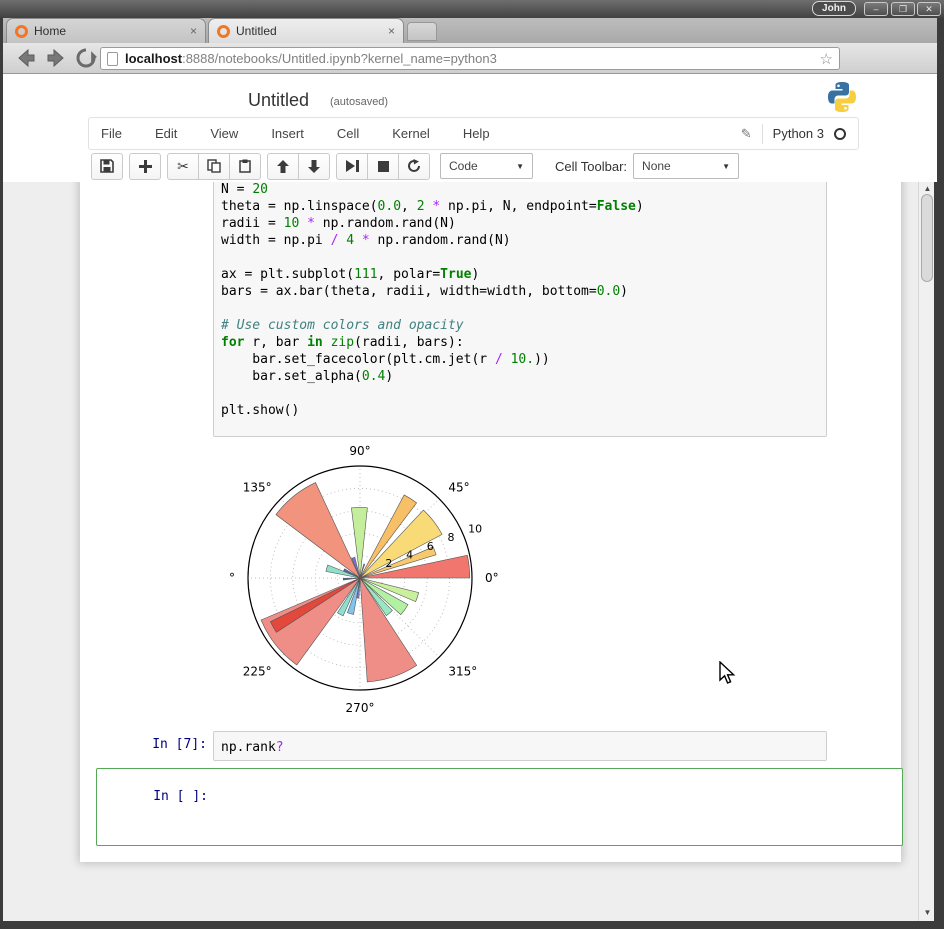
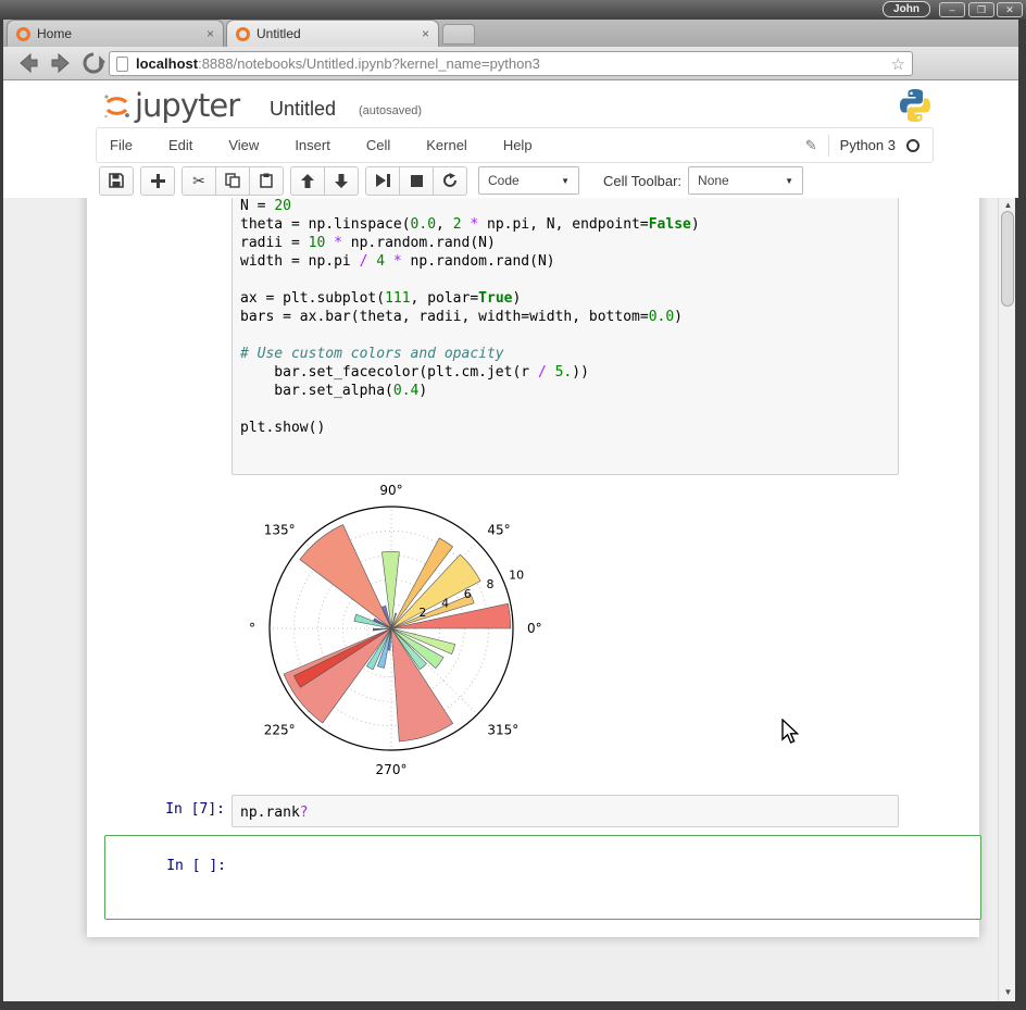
  John
  –
  ❐
  ✕
  Home
  ×
  Untitled
  ×
  localhost:8888/notebooks/Untitled.ipynb?kernel_name=python3
  ☆
+ jupyter
  Untitled
  (autosaved)
  File
  Edit
  View
  Insert
  Cell
  Kernel
  Help
  ✎
  Python 3
  ✂
  Code
  ▼
  Cell Toolbar:
  None
  ▼
  N = 20
  theta = np.linspace(0.0, 2 * np.pi, N, endpoint=False)
  radii = 10 * np.random.rand(N)
  width = np.pi / 4 * np.random.rand(N)
  ax = plt.subplot(111, polar=True)
  bars = ax.bar(theta, radii, width=width, bottom=0.0)
  # Use custom colors and opacity
- for r, bar in zip(radii, bars):
- bar.set_facecolor(plt.cm.jet(r / 10.))
+ bar.set_facecolor(plt.cm.jet(r / 5.))
  bar.set_alpha(0.4)
  plt.show()
  0°
  45°
  90°
  135°
  225°
  270°
  315°
  2
  4
  6
  8
  10
  In [7]:
  np.rank?
  In [ ]:
  ▲
  ▼
